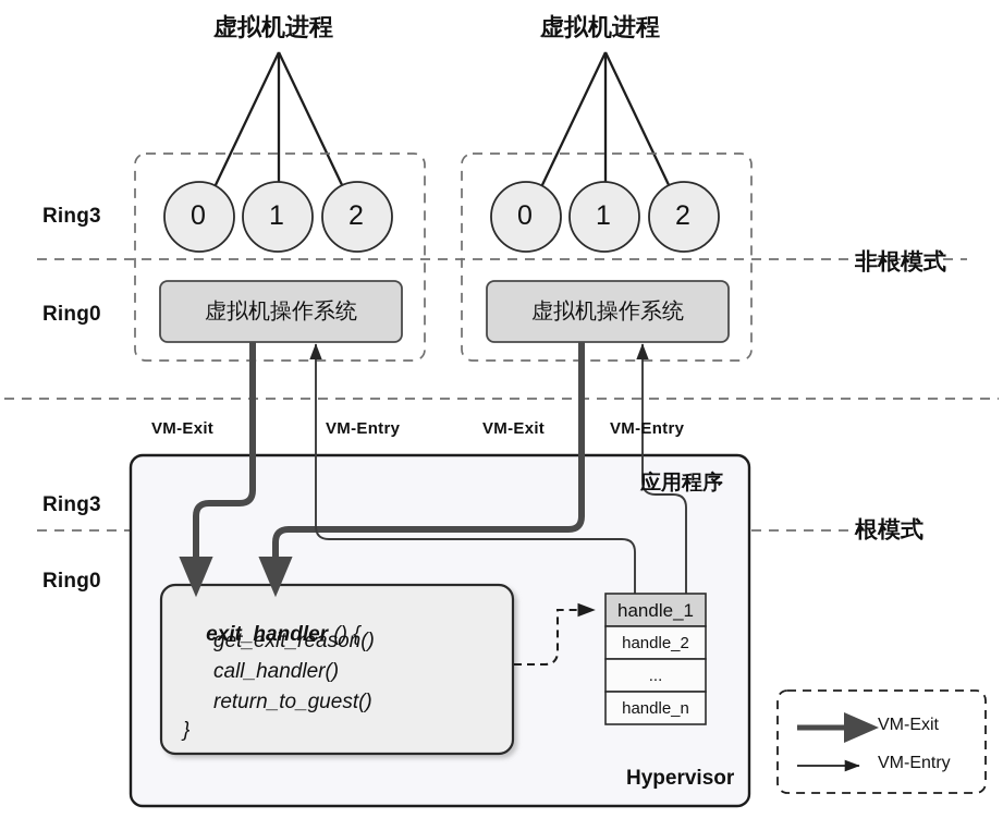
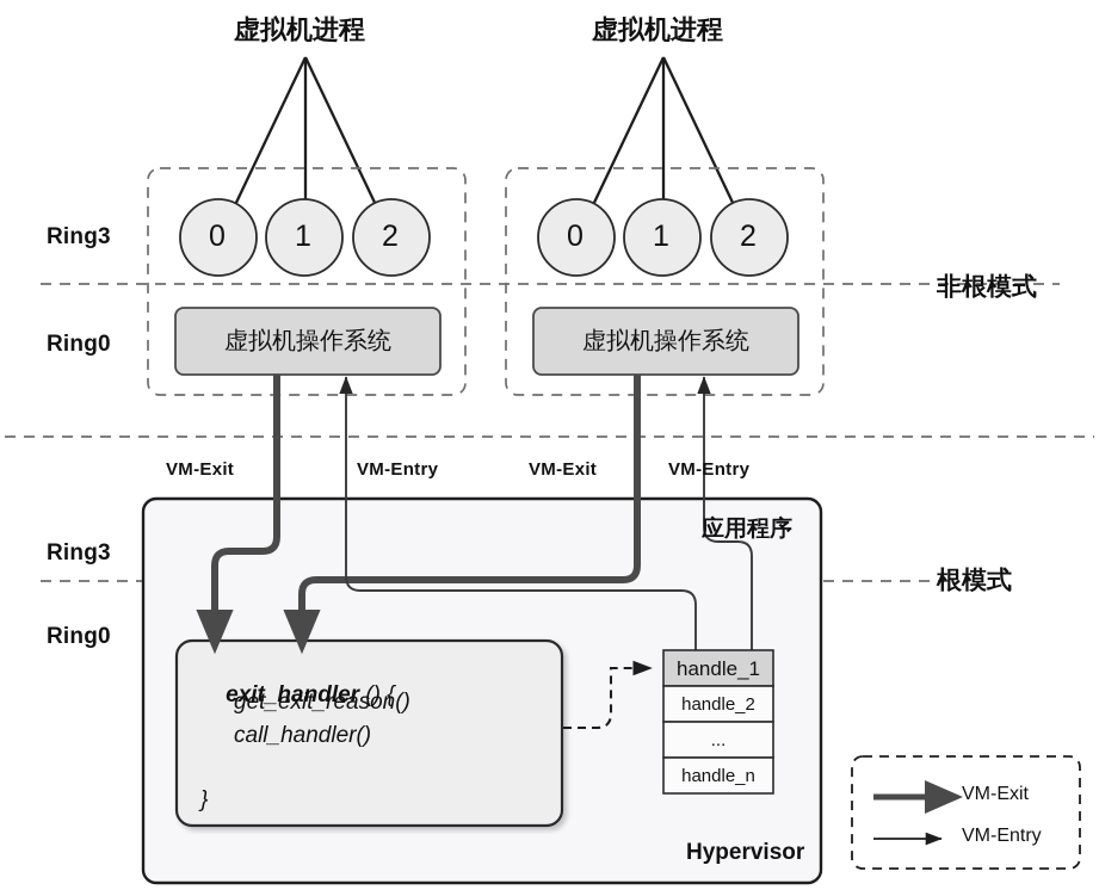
  虚拟机进程
  虚拟机进程
  Ring3
  Ring0
  Ring3
  Ring0
  非根模式
  根模式
  0
  1
  2
  0
  1
  2
  虚拟机操作系统
  虚拟机操作系统
  VM-Exit
  VM-Entry
  VM-Exit
  VM-Entry
  应用程序
  Hypervisor
  exit_handler () {
  get_exit_reason()
  call_handler()
- return_to_guest()
  }
  handle_1
  handle_2
  ...
  handle_n
  VM-Exit
  VM-Entry
